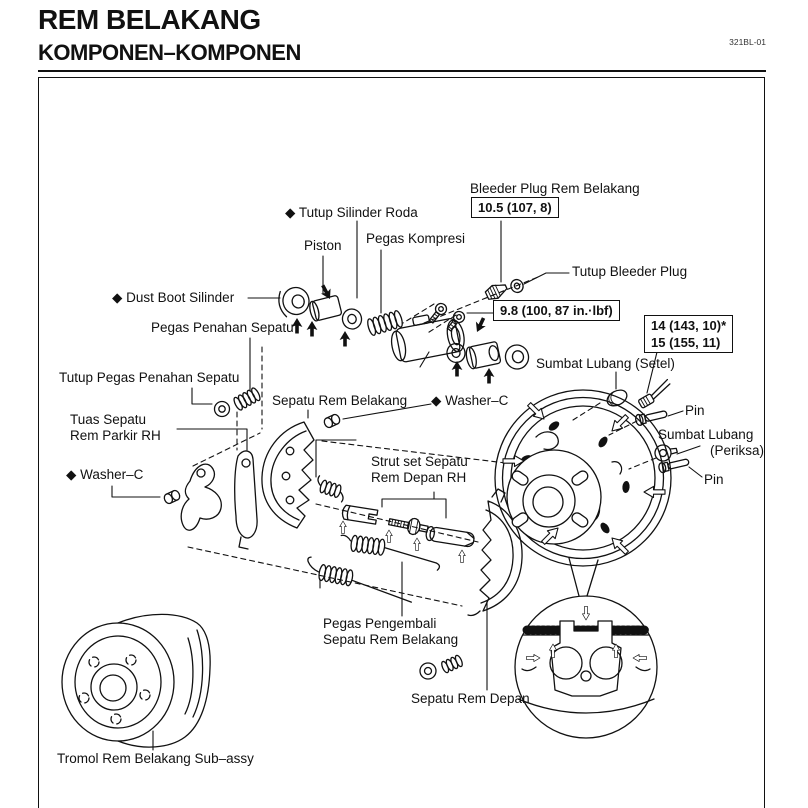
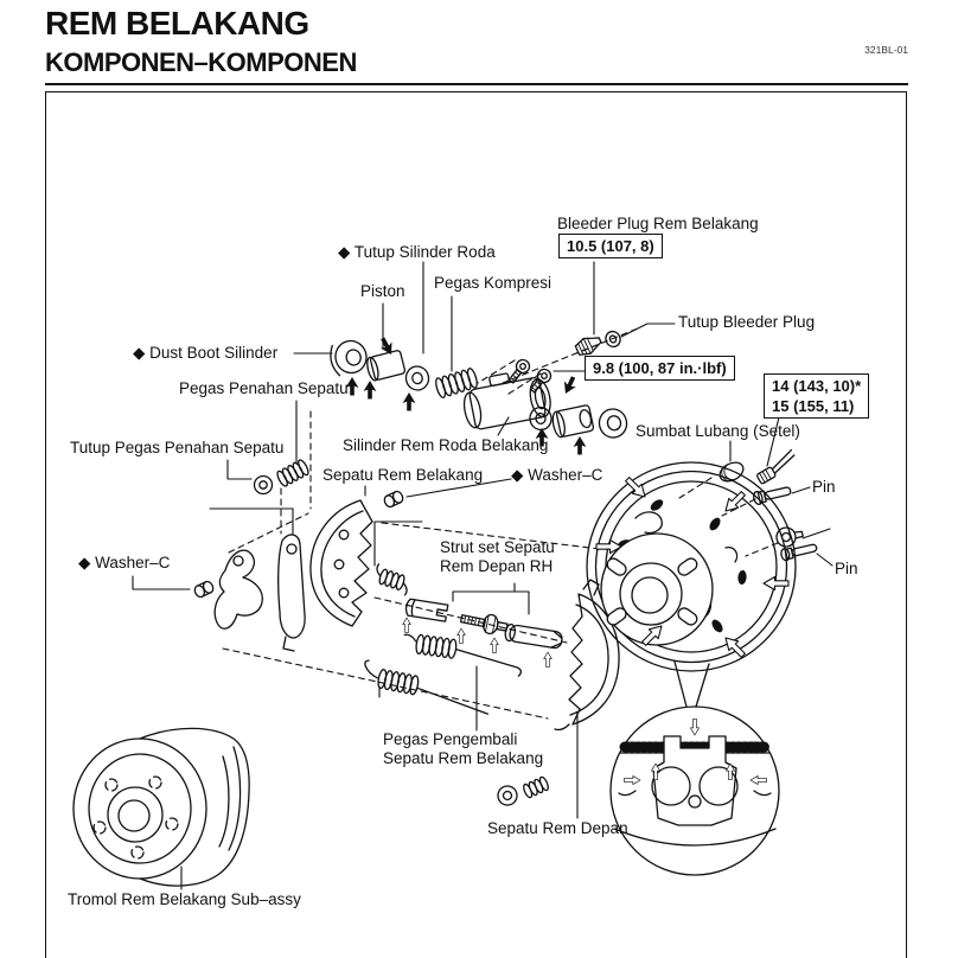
  REM BELAKANG
  KOMPONEN–KOMPONEN
  321BL-01
  Bleeder Plug Rem Belakang
  10.5 (107, 8)
  ◆ Tutup Silinder Roda
  Piston
  Pegas Kompresi
  Tutup Bleeder Plug
  ◆ Dust Boot Silinder
  9.8 (100, 87 in.·lbf)
  Pegas Penahan Sepatu
  14 (143, 10)*
  15 (155, 11)
  Tutup Pegas Penahan Sepatu
+ Silinder Rem Roda Belakang
  Sumbat Lubang (Setel)
  Sepatu Rem Belakang
  ◆ Washer–C
  Pin
- Tuas Sepatu
- Rem Parkir RH
- Sumbat Lubang
- (Periksa)
  Strut set Sepatu
  Rem Depan RH
  ◆ Washer–C
  Pin
  Pegas Pengembali
  Sepatu Rem Belakang
  Sepatu Rem Depan
  Tromol Rem Belakang Sub–assy
